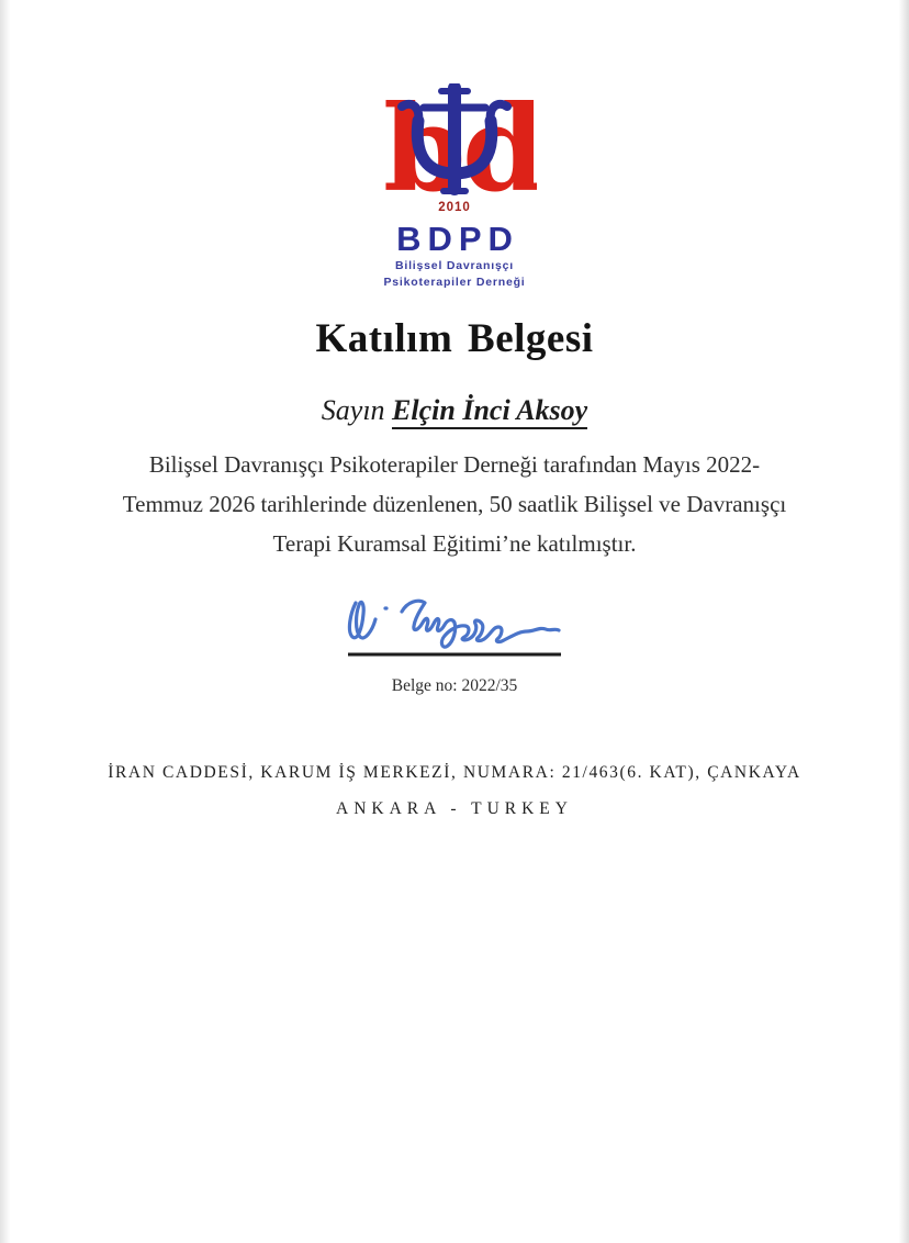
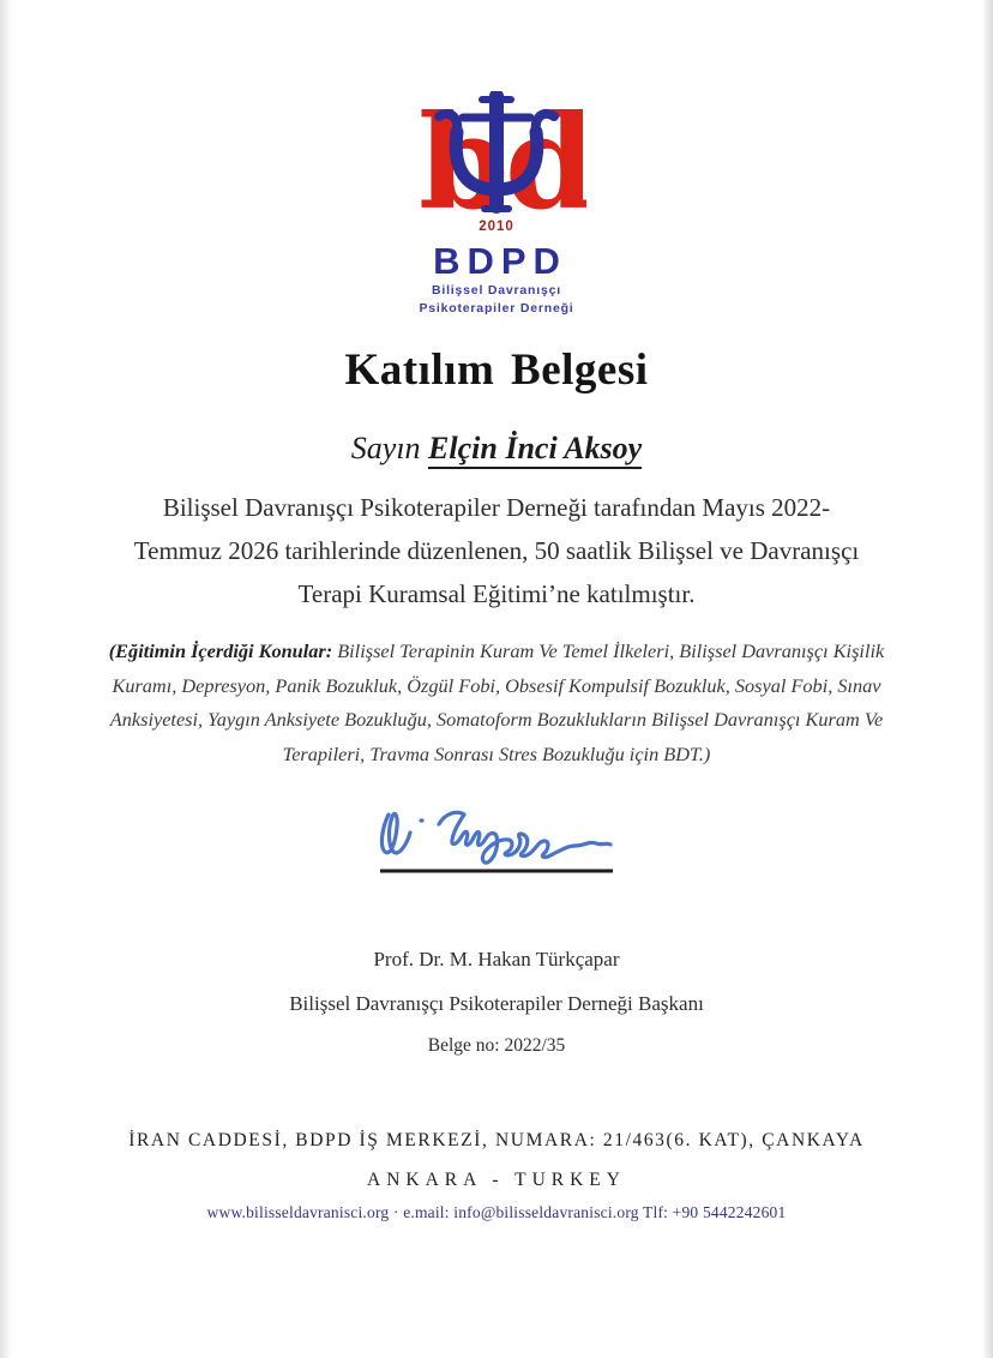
  d
  2010
  BDPD
  Bilişsel Davranışçı
  Psikoterapiler Derneği
  Katılım Belgesi
  Sayın Elçin İnci Aksoy
  Bilişsel Davranışçı Psikoterapiler Derneği tarafından Mayıs 2022-Temmuz 2026 tarihlerinde düzenlenen, 50 saatlik Bilişsel ve Davranışçı Terapi Kuramsal Eğitimi’ne katılmıştır.
+ (Eğitimin İçerdiği Konular: Bilişsel Terapinin Kuram Ve Temel İlkeleri, Bilişsel Davranışçı Kişilik Kuramı, Depresyon, Panik Bozukluk, Özgül Fobi, Obsesif Kompulsif Bozukluk, Sosyal Fobi, Sınav Anksiyetesi, Yaygın Anksiyete Bozukluğu, Somatoform Bozuklukların Bilişsel Davranışçı Kuram Ve Terapileri, Travma Sonrası Stres Bozukluğu için BDT.)
+ Prof. Dr. M. Hakan Türkçapar
+ Bilişsel Davranışçı Psikoterapiler Derneği Başkanı
  Belge no: 2022/35
- İRAN CADDESİ, KARUM İŞ MERKEZİ, NUMARA: 21/463(6. KAT), ÇANKAYA
+ İRAN CADDESİ, BDPD İŞ MERKEZİ, NUMARA: 21/463(6. KAT), ÇANKAYA
  ANKARA - TURKEY
+ www.bilisseldavranisci.org · e.mail: info@bilisseldavranisci.org Tlf: +90 5442242601
